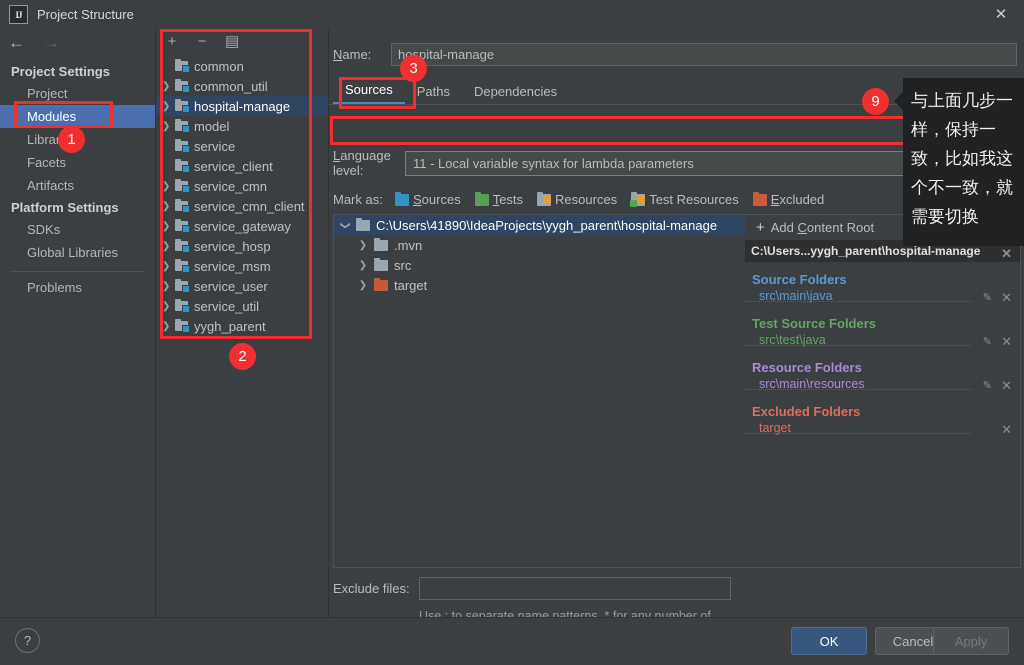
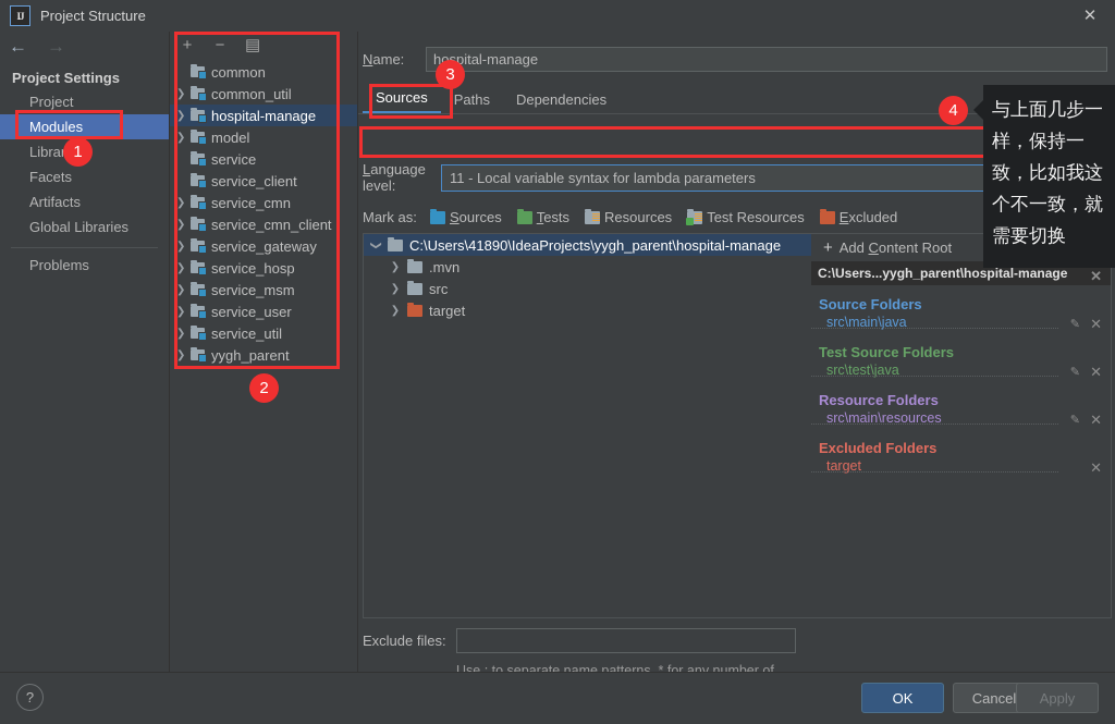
  IJ
  Project Structure
  ✕
  ←
  →
  Project Settings
  Project
  Modules
  Facets
  Artifacts
- Platform Settings
- SDKs
  Global Libraries
  Problems
  +
  −
  ▤
  common
  ❯
  common_util
  ❯
  hospital-manage
  ❯
  model
  service
  service_client
  ❯
  service_cmn
  ❯
  service_cmn_client
  ❯
  service_gateway
  ❯
  service_hosp
  ❯
  service_msm
  ❯
  service_user
  ❯
  service_util
  ❯
  yygh_parent
  Name:
  hopital-manage
  Sources
  Paths
  Dependencies
  Language level:
  11 - Local variable syntax for lambda parameters
  Mark as:
  Sources
  Tests
  Resources
  Test Resources
  Excluded
  C:\Users\41890\IdeaProjects\yygh_parent\hospital-manage
  ❯
  .mvn
  ❯
  src
  ❯
  target
  +
  Add Content Root
  C:\Users...yygh_parent\hospital-manage
  ✕
  Source Folders
  src\main\java
  ✎
  ✕
  Test Source Folders
  src\test\java
  ✎
  ✕
  Resource Folders
  src\main\resources
  ✎
  ✕
  Excluded Folders
  target
  ✕
  Exclude files:
  Use ; to separate name patterns, * for any number of
  ?
  OK
  Cancel
  Apply
  1
  2
  3
- 9
+ 4
  与上面几步一样，保持一致，比如我这个不一致，就需要切换
